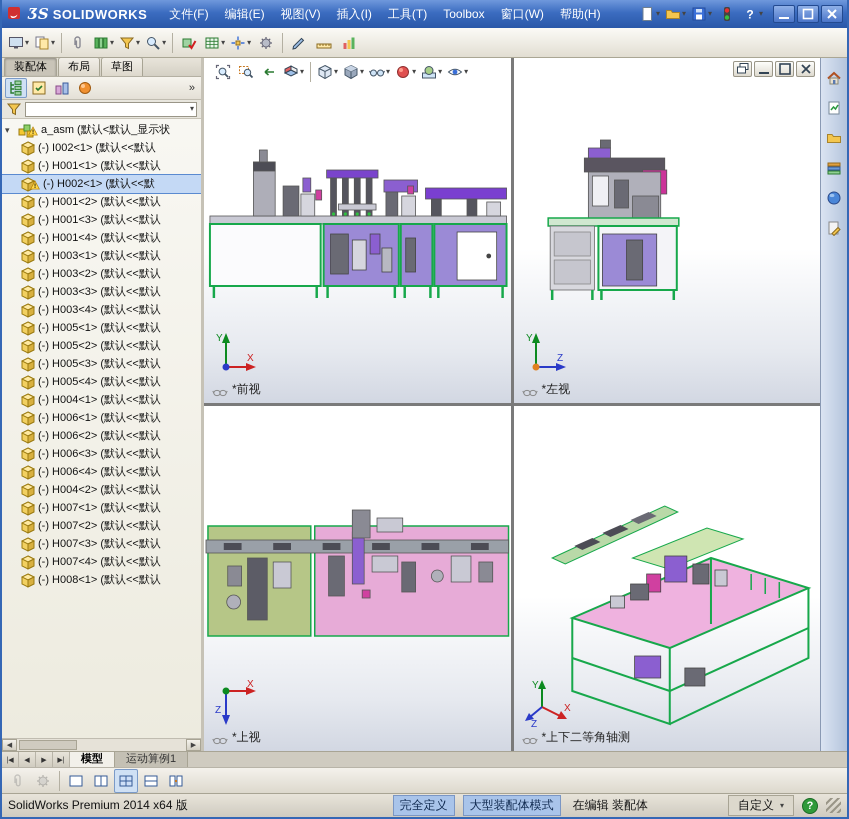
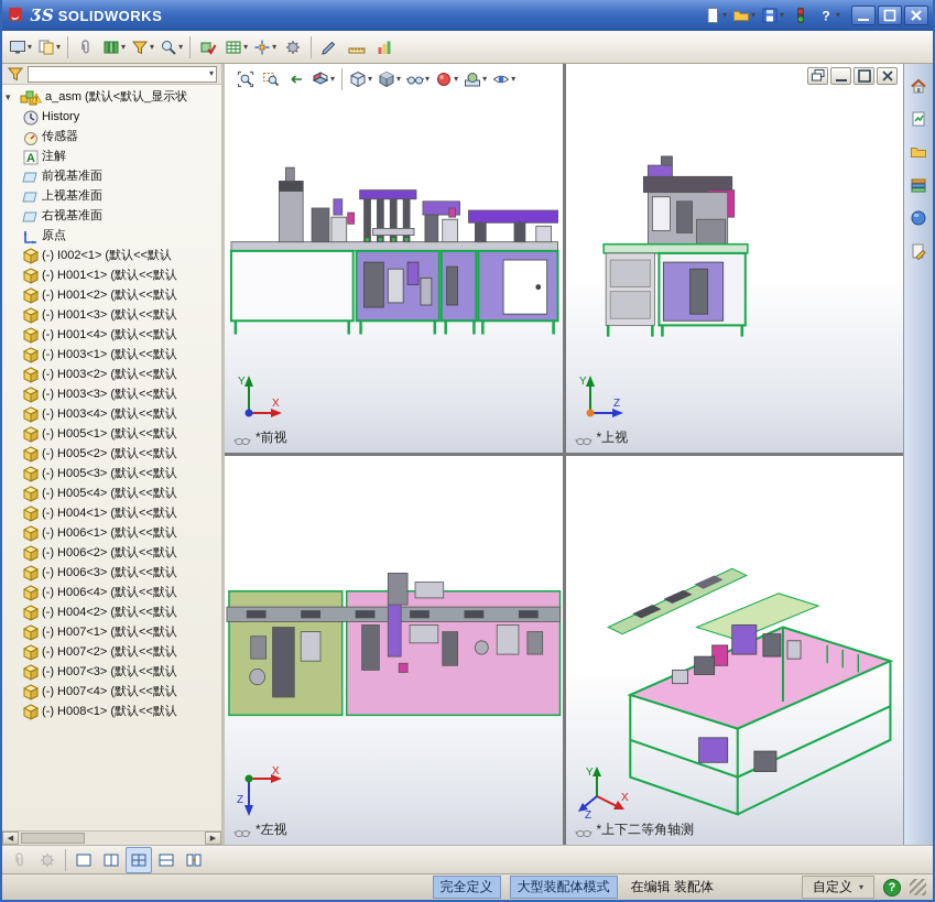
  ƷS
  SOLIDWORKS
- 文件(F)
- 编辑(E)
- 视图(V)
- 插入(I)
- 工具(T)
- Toolbox
- 窗口(W)
- 帮助(H)
  ▾
  ▾
  ▾
  ?
  ▾
  ▾
  ▾
  ▾
  ▾
  ▾
  ▾
  ▾
- 装配体
- 布局
- 草图
- »
  ▾
  ▾
  a_asm
  (默认<默认_显示状
+ History
+ 传感器
+ A
+ 注解
+ 前视基准面
+ 上视基准面
+ 右视基准面
+ 原点
  (-) I002<1>
  (默认<<默认
  (-) H001<1>
  (默认<<默认
- (-) H002<1>
- (默认<<默
  (-) H001<2>
  (默认<<默认
  (-) H001<3>
  (默认<<默认
  (-) H001<4>
  (默认<<默认
  (-) H003<1>
  (默认<<默认
  (-) H003<2>
  (默认<<默认
  (-) H003<3>
  (默认<<默认
  (-) H003<4>
  (默认<<默认
  (-) H005<1>
  (默认<<默认
  (-) H005<2>
  (默认<<默认
  (-) H005<3>
  (默认<<默认
  (-) H005<4>
  (默认<<默认
  (-) H004<1>
  (默认<<默认
  (-) H006<1>
  (默认<<默认
  (-) H006<2>
  (默认<<默认
  (-) H006<3>
  (默认<<默认
  (-) H006<4>
  (默认<<默认
  (-) H004<2>
  (默认<<默认
  (-) H007<1>
  (默认<<默认
  (-) H007<2>
  (默认<<默认
  (-) H007<3>
  (默认<<默认
  (-) H007<4>
  (默认<<默认
  (-) H008<1>
  (默认<<默认
  ▾
  ▾
  ▾
  ▾
  ▾
  ▾
  ▾
  Y
  X
  *前视
  Y
  Z
- *左视
+ *上视
  X
  Z
- *上视
+ *左视
  Y
  X
  Z
  *上下二等角轴测
- 模型
- 运动算例1
- SolidWorks Premium 2014 x64 版
  完全定义
  大型装配体模式
  在编辑 装配体
  自定义
  ▾
  ?
